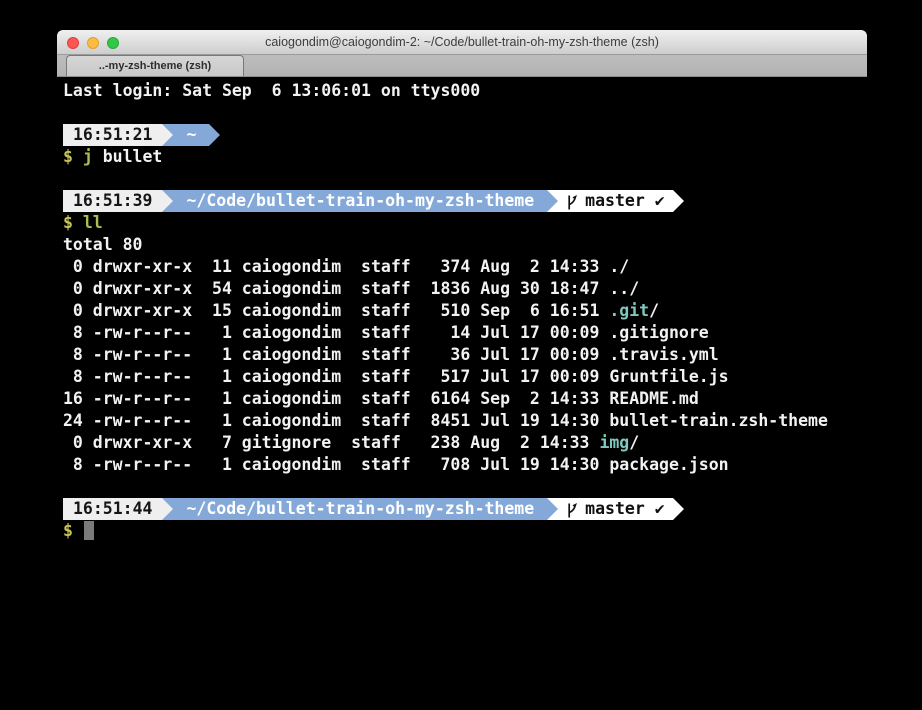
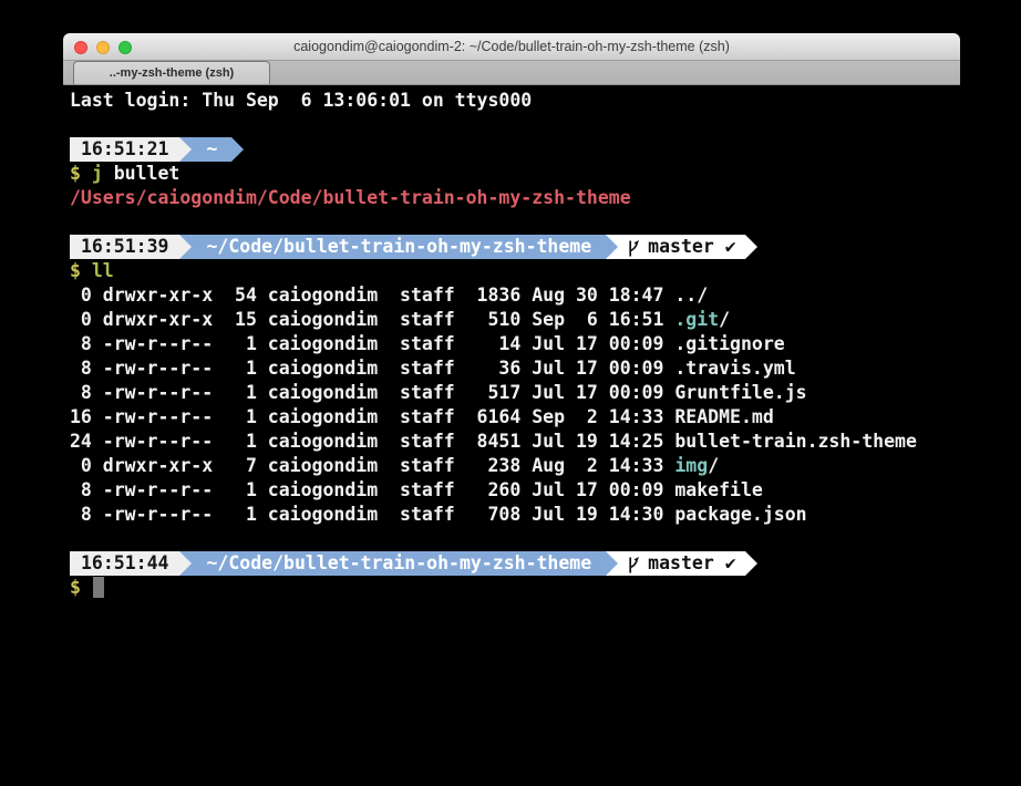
  caiogondim@caiogondim-2: ~/Code/bullet-train-oh-my-zsh-theme (zsh)
  ..-my-zsh-theme (zsh)
- Last login: Sat Sep 6 13:06:01 on ttys000
+ Last login: Thu Sep 6 13:06:01 on ttys000
  16:51:21
  ~
  $ j bullet
+ /Users/caiogondim/Code/bullet-train-oh-my-zsh-theme
  16:51:39
  ~/Code/bullet-train-oh-my-zsh-theme
  master
  ✔
  $ ll
- total 80
- 0 drwxr-xr-x 11 caiogondim staff 374 Aug 2 14:33 ./
  0 drwxr-xr-x 54 caiogondim staff 1836 Aug 30 18:47 ../
  0 drwxr-xr-x 15 caiogondim staff 510 Sep 6 16:51 .git/
  8 -rw-r--r-- 1 caiogondim staff 14 Jul 17 00:09 .gitignore
  8 -rw-r--r-- 1 caiogondim staff 36 Jul 17 00:09 .travis.yml
  8 -rw-r--r-- 1 caiogondim staff 517 Jul 17 00:09 Gruntfile.js
  16 -rw-r--r-- 1 caiogondim staff 6164 Sep 2 14:33 README.md
- 24 -rw-r--r-- 1 caiogondim staff 8451 Jul 19 14:30 bullet-train.zsh-theme
+ 24 -rw-r--r-- 1 caiogondim staff 8451 Jul 19 14:25 bullet-train.zsh-theme
- 0 drwxr-xr-x 7 gitignore staff 238 Aug 2 14:33 img/
+ 0 drwxr-xr-x 7 caiogondim staff 238 Aug 2 14:33 img/
+ 8 -rw-r--r-- 1 caiogondim staff 260 Jul 17 00:09 makefile
  8 -rw-r--r-- 1 caiogondim staff 708 Jul 19 14:30 package.json
  16:51:44
  ~/Code/bullet-train-oh-my-zsh-theme
  master
  ✔
  $
